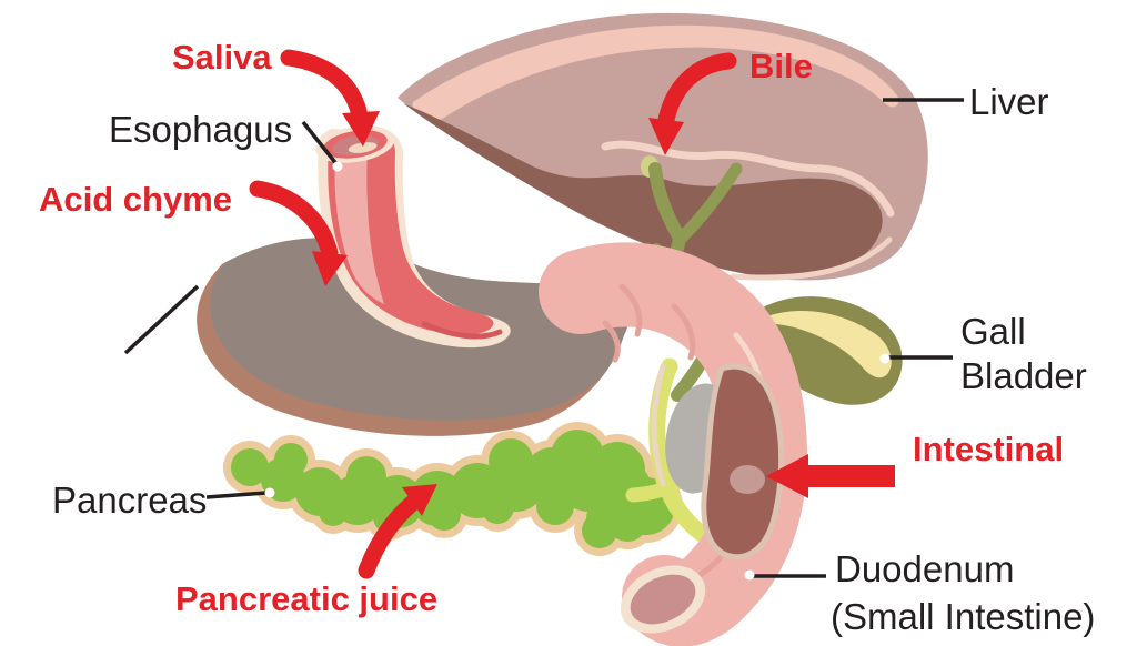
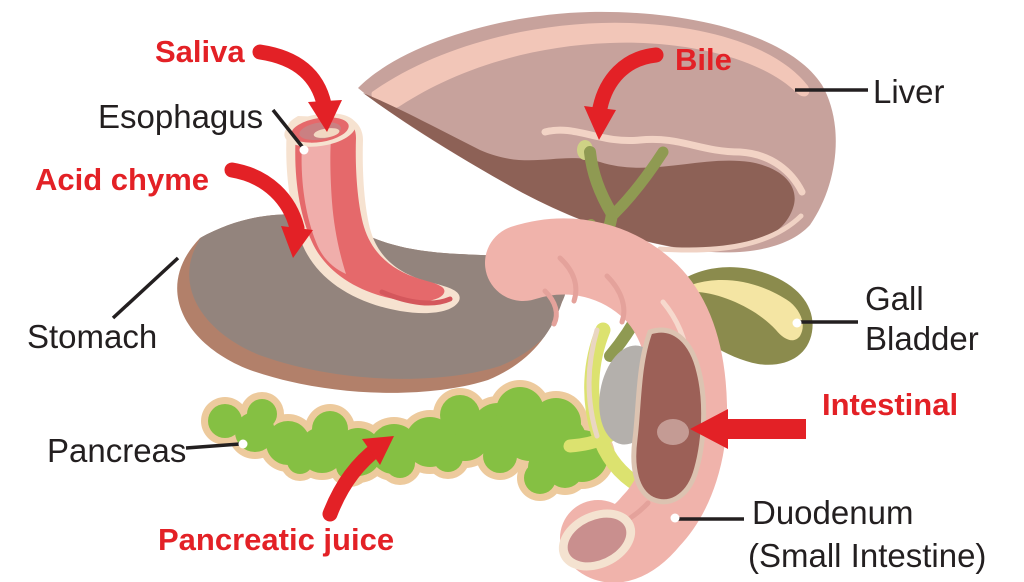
  Saliva
  Esophagus
  Acid chyme
+ Stomach
  Pancreas
  Pancreatic juice
  Bile
  Liver
  Gall
  Bladder
  Intestinal
  Duodenum
  (Small Intestine)
